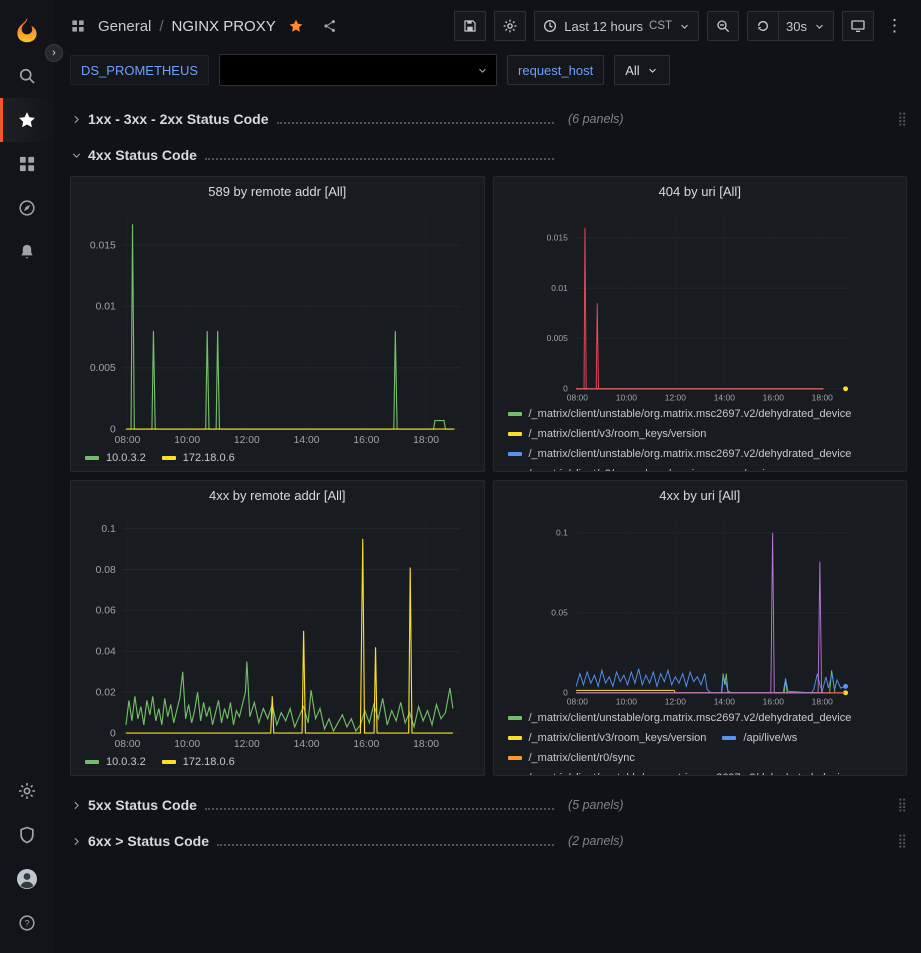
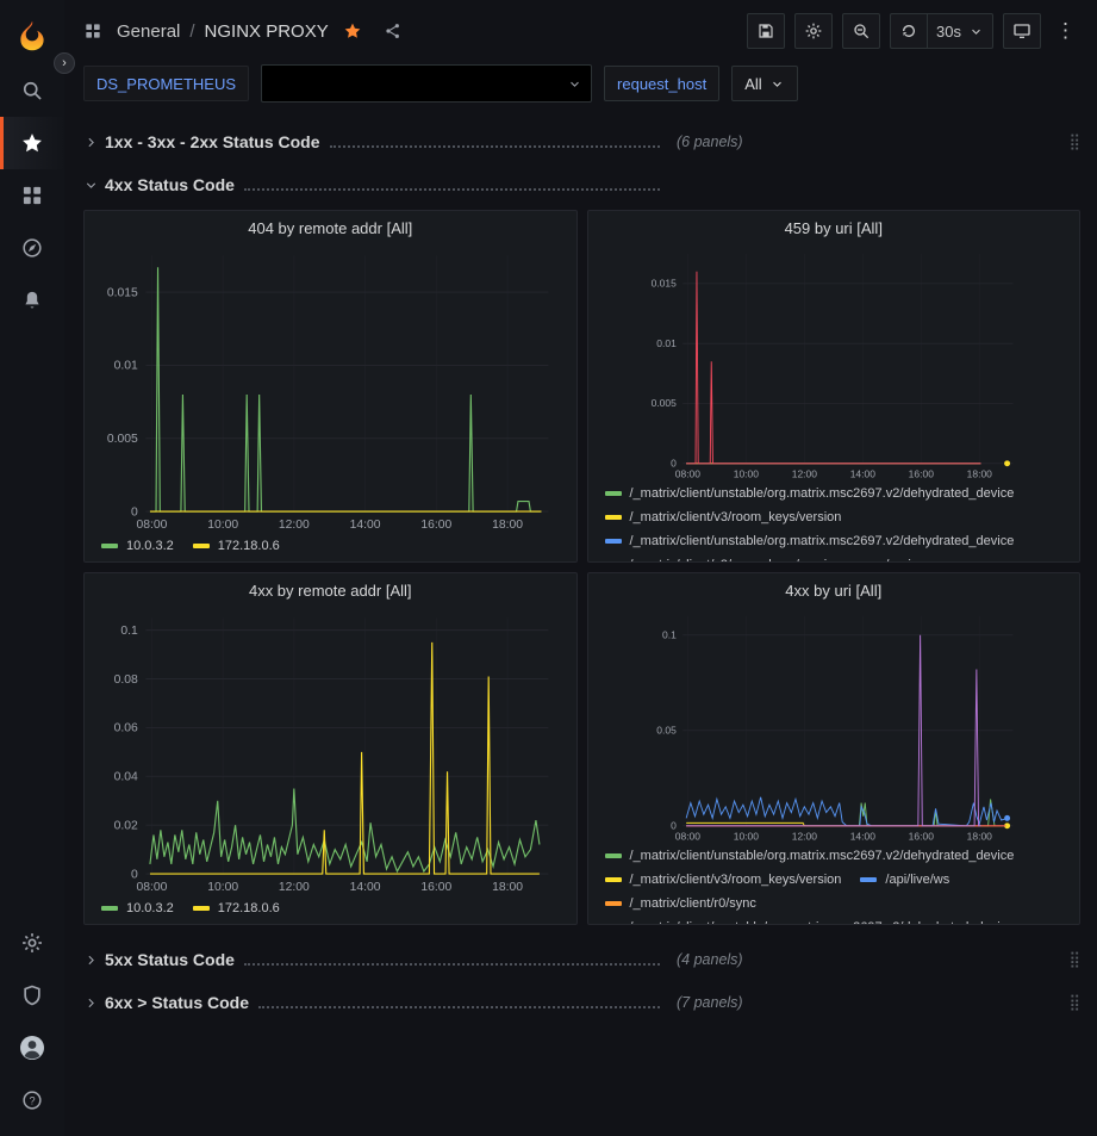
  ?
  ›
  General
  /
  NGINX PROXY
- Last 12 hours
- CST
  30s
  ⋮
  DS_PROMETHEUS
  request_host
  All
  1xx - 3xx - 2xx Status Code
  (6 panels)
  ⣿
  4xx Status Code
- 589 by remote addr [All]
+ 404 by remote addr [All]
  08:00
  10:00
  12:00
  14:00
  16:00
  18:00
  0
  0.005
  0.01
  0.015
  10.0.3.2
  172.18.0.6
- 404 by uri [All]
+ 459 by uri [All]
  08:00
  10:00
  12:00
  14:00
  16:00
  18:00
  0
  0.005
  0.01
  0.015
  /_matrix/client/unstable/org.matrix.msc2697.v2/dehydrated_device
  /_matrix/client/v3/room_keys/version
  /_matrix/client/unstable/org.matrix.msc2697.v2/dehydrated_device
  4xx by remote addr [All]
  08:00
  10:00
  12:00
  14:00
  16:00
  18:00
  0
  0.02
  0.04
  0.06
  0.08
  0.1
  10.0.3.2
  172.18.0.6
  4xx by uri [All]
  08:00
  10:00
  12:00
  14:00
  16:00
  18:00
  0
  0.05
  0.1
  /_matrix/client/unstable/org.matrix.msc2697.v2/dehydrated_device
  /_matrix/client/v3/room_keys/version
  /api/live/ws
  /_matrix/client/r0/sync
  5xx Status Code
- (5 panels)
+ (4 panels)
  ⣿
  6xx > Status Code
- (2 panels)
+ (7 panels)
  ⣿
